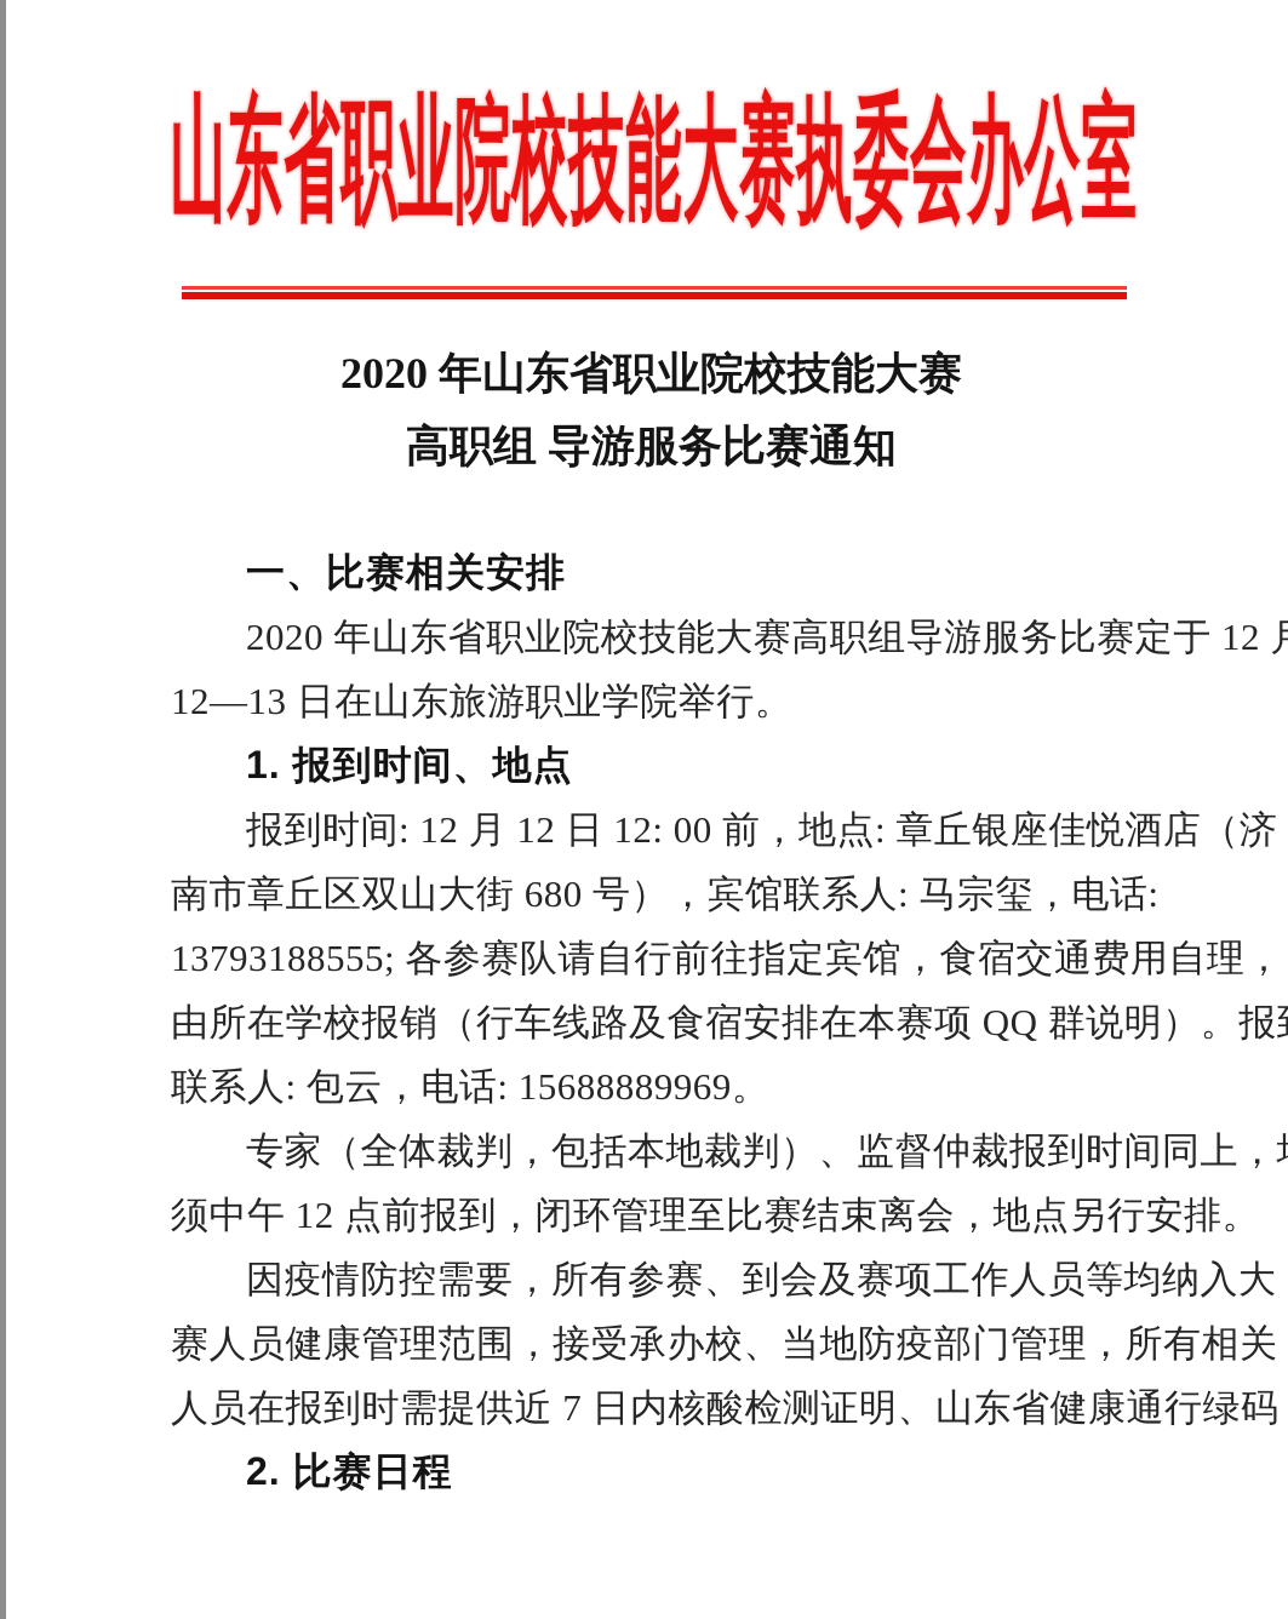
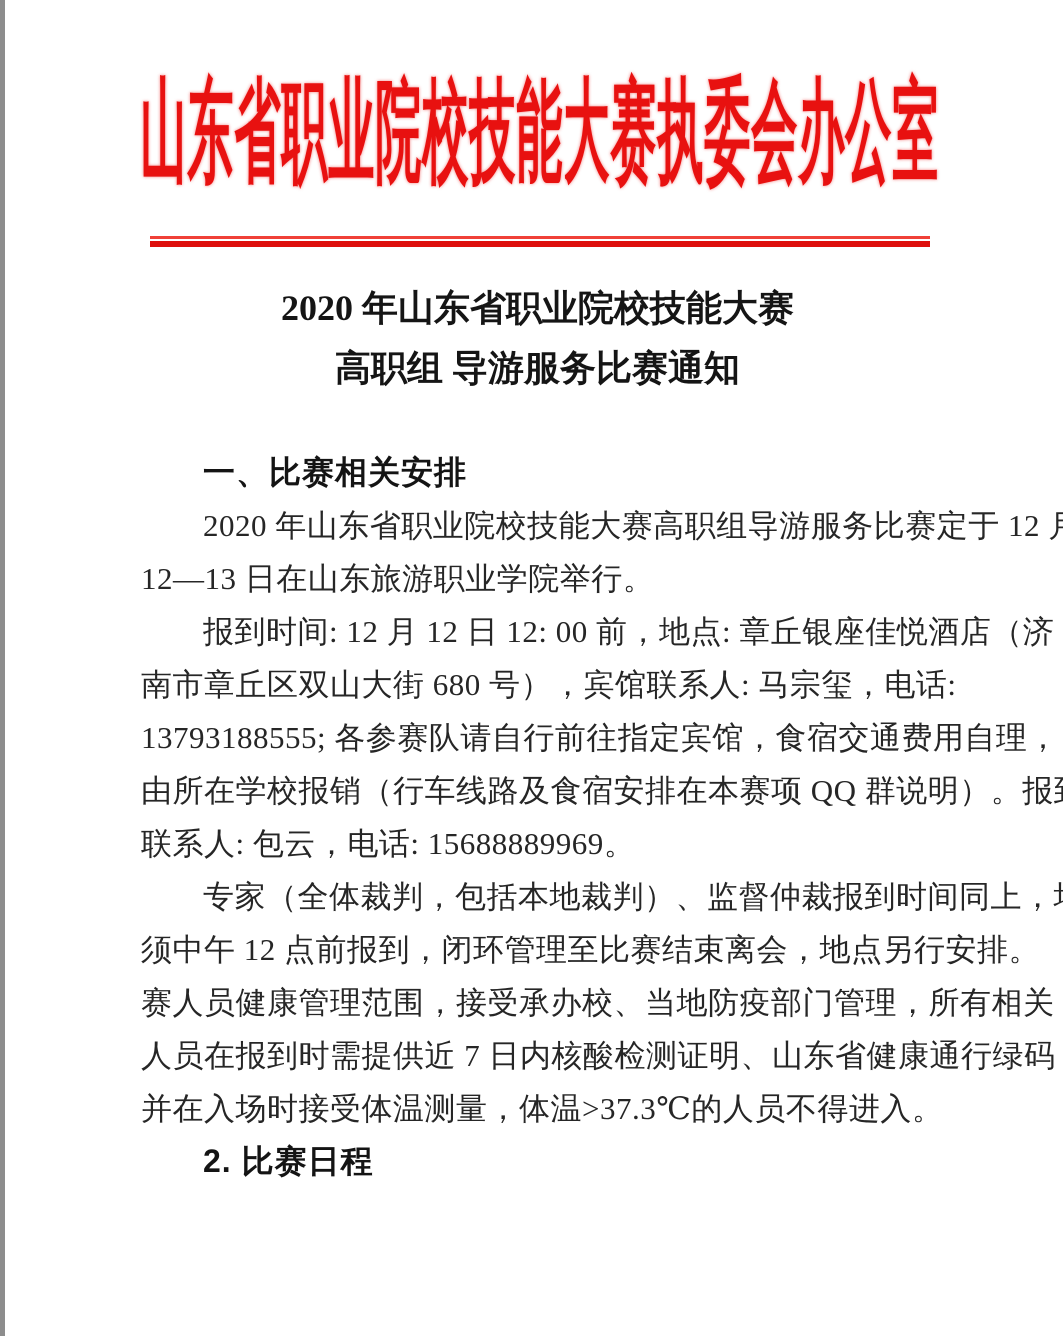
  山东省职业院校技能大赛执委会办公室
  2020 年山东省职业院校技能大赛
  高职组 导游服务比赛通知
  一、比赛相关安排
  2020 年山东省职业院校技能大赛高职组导游服务比赛定于 12
  12—13 日在山东旅游职业学院举行。
- 1. 报到时间、地点
  报到时间: 12 月 12 日 12: 00 前，地点: 章丘银座佳悦酒店（济
  南市章丘区双山大街 680 号），宾馆联系人: 马宗玺，电话:
  13793188555; 各参赛队请自行前往指定宾馆，食宿交通费用自理，
  由所在学校报销（行车线路及食宿安排在本赛项 QQ 群说明）。报
  联系人: 包云，电话: 15688889969。
  专家（全体裁判，包括本地裁判）、监督仲裁报到时间同上，
  须中午 12 点前报到，闭环管理至比赛结束离会，地点另行安排。
- 因疫情防控需要，所有参赛、到会及赛项工作人员等均纳入大
  赛人员健康管理范围，接受承办校、当地防疫部门管理，所有相关
  人员在报到时需提供近 7 日内核酸检测证明、山东省健康通行绿码
+ 并在入场时接受体温测量，体温>37.3℃的人员不得进入。
  2. 比赛日程
